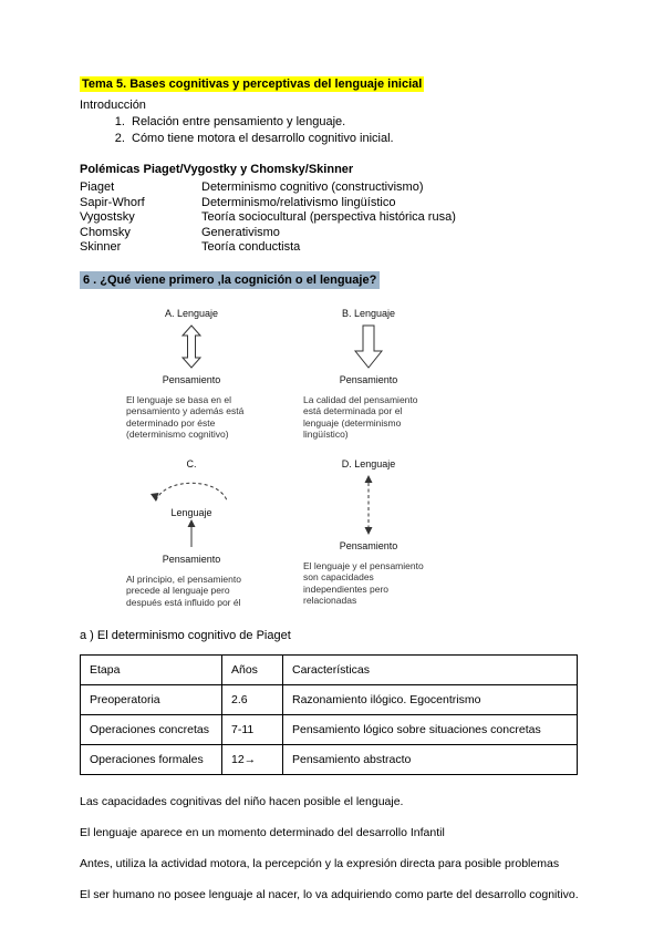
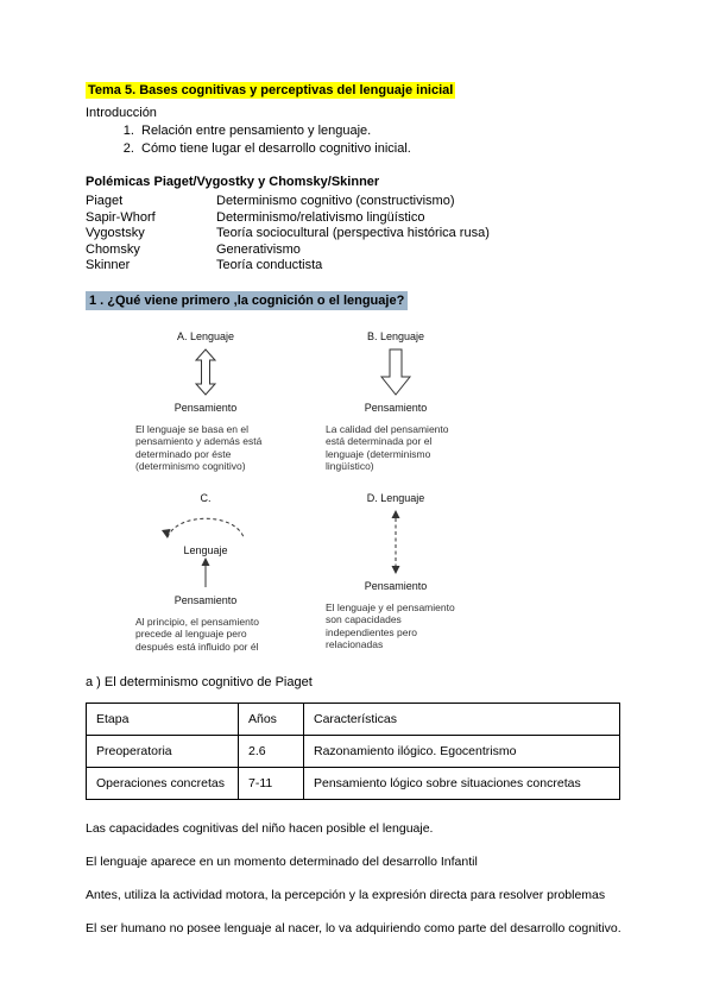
  Tema 5. Bases cognitivas y perceptivas del lenguaje inicial
  Introducción
  Relación entre pensamiento y lenguaje.
- Cómo tiene motora el desarrollo cognitivo inicial.
+ Cómo tiene lugar el desarrollo cognitivo inicial.
  Polémicas Piaget/Vygostky y Chomsky/Skinner
  Piaget
  Determinismo cognitivo (constructivismo)
  Sapir-Whorf
  Determinismo/relativismo lingüístico
  Vygostsky
  Teoría sociocultural (perspectiva histórica rusa)
  Chomsky
  Generativismo
  Skinner
  Teoría conductista
- 6 . ¿Qué viene primero ,la cognición o el lenguaje?
+ 1 . ¿Qué viene primero ,la cognición o el lenguaje?
  A. Lenguaje
  Pensamiento
  El lenguaje se basa en el pensamiento y además está determinado por éste (determinismo cognitivo)
  B. Lenguaje
  Pensamiento
  La calidad del pensamiento está determinada por el lenguaje (determinismo lingüístico)
  C.
  Lenguaje
  Pensamiento
  Al principio, el pensamiento precede al lenguaje pero después está influido por él
  D. Lenguaje
  Pensamiento
  El lenguaje y el pensamiento son capacidades independientes pero relacionadas
  a ) El determinismo cognitivo de Piaget
  Etapa	Años	Características
  Preoperatoria	2.6	Razonamiento ilógico. Egocentrismo
  Operaciones concretas	7-11	Pensamiento lógico sobre situaciones concretas
- Operaciones formales	12→	Pensamiento abstracto
  Las capacidades cognitivas del niño hacen posible el lenguaje.
  El lenguaje aparece en un momento determinado del desarrollo Infantil
- Antes, utiliza la actividad motora, la percepción y la expresión directa para posible problemas
+ Antes, utiliza la actividad motora, la percepción y la expresión directa para resolver problemas
  El ser humano no posee lenguaje al nacer, lo va adquiriendo como parte del desarrollo cognitivo.
